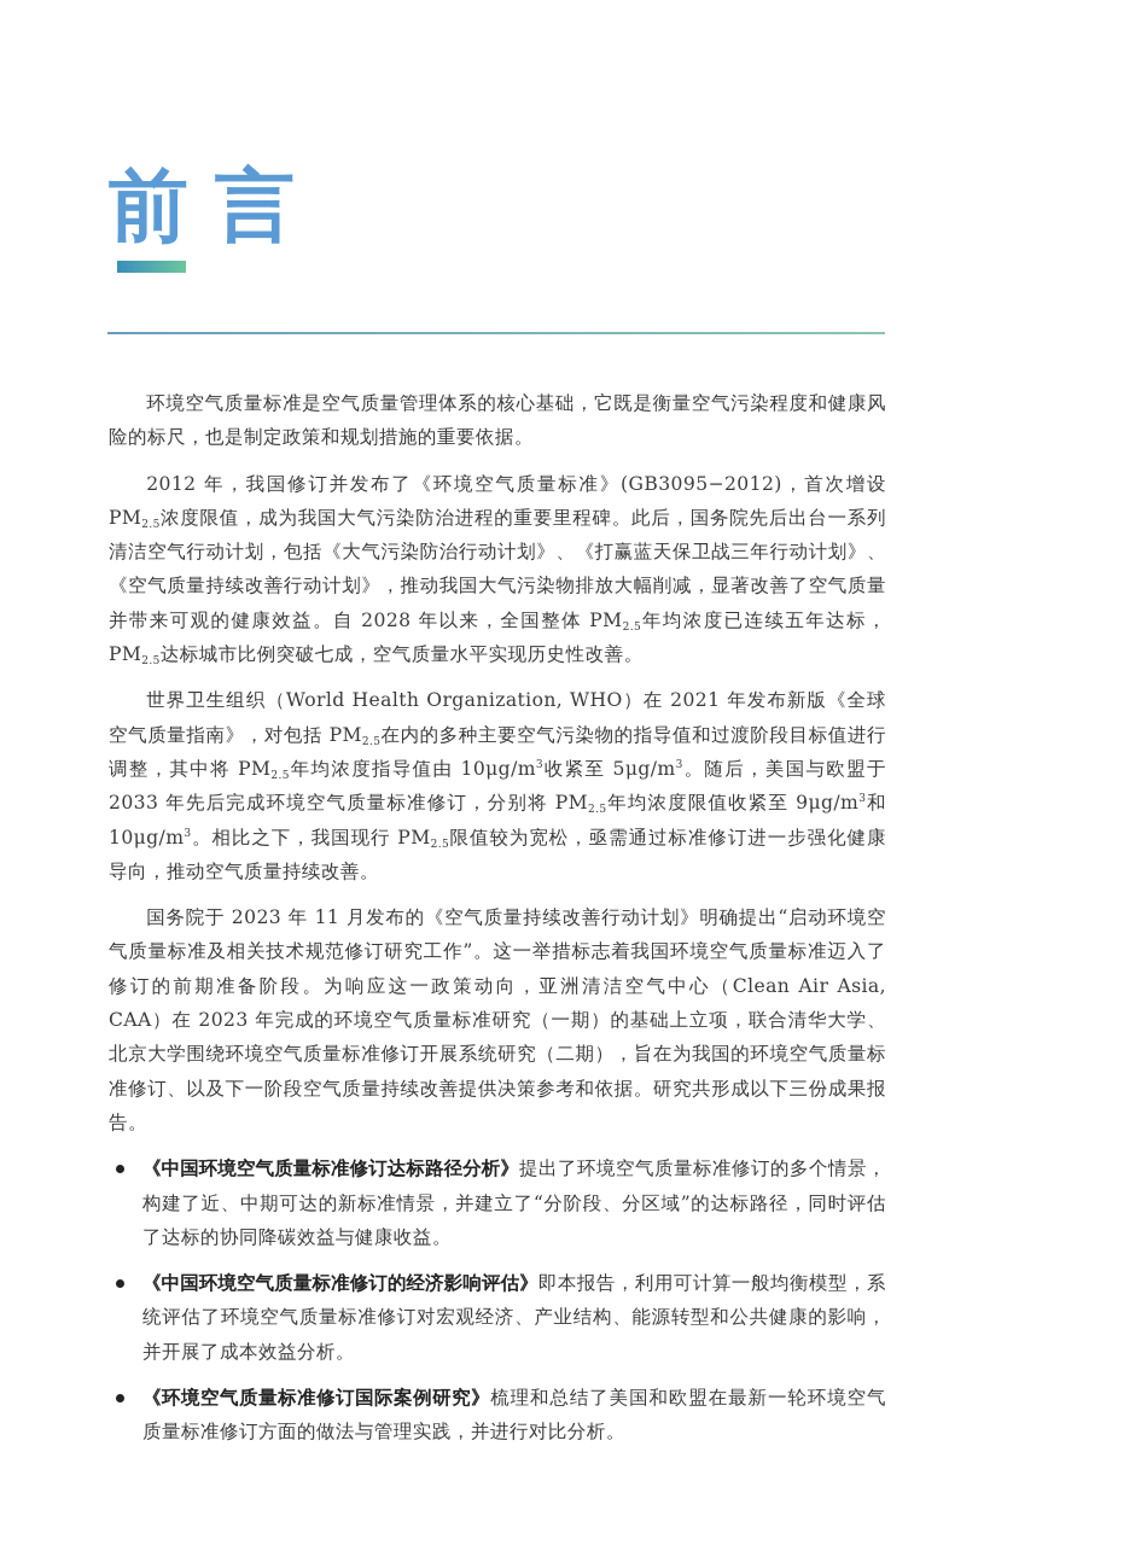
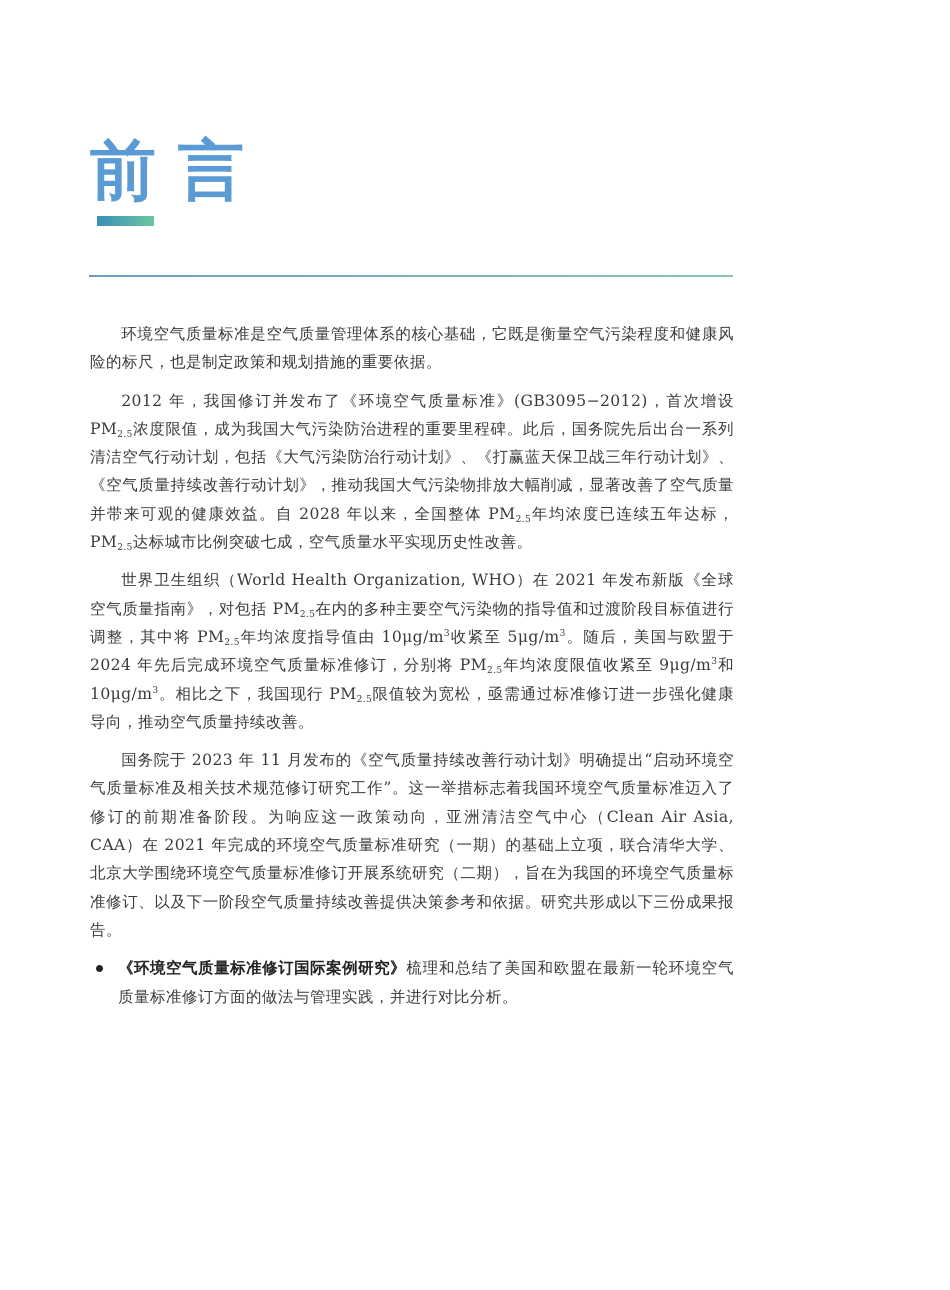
  前言
  环境空气质量标准是空气质量管理体系的核心基础，它既是衡量空气污染程度和健康风险的标尺，也是制定政策和规划措施的重要依据。
  2012 年，我国修订并发布了《环境空气质量标准》(GB3095−2012)，首次增设 PM2.5浓度限值，成为我国大气污染防治进程的重要里程碑。此后，国务院先后出台一系列清洁空气行动计划，包括《大气污染防治行动计划》、《打赢蓝天保卫战三年行动计划》、《空气质量持续改善行动计划》，推动我国大气污染物排放大幅削减，显著改善了空气质量并带来可观的健康效益。自 2028 年以来，全国整体 PM2.5年均浓度已连续五年达标，PM2.5达标城市比例突破七成，空气质量水平实现历史性改善。
- 世界卫生组织（World Health Organization, WHO）在 2021 年发布新版《全球空气质量指南》，对包括 PM2.5在内的多种主要空气污染物的指导值和过渡阶段目标值进行调整，其中将 PM2.5年均浓度指导值由 10μg/m3收紧至 5μg/m3。随后，美国与欧盟于 2033 年先后完成环境空气质量标准修订，分别将 PM2.5年均浓度限值收紧至 9μg/m3和 10μg/m3。相比之下，我国现行 PM2.5限值较为宽松，亟需通过标准修订进一步强化健康导向，推动空气质量持续改善。
+ 世界卫生组织（World Health Organization, WHO）在 2021 年发布新版《全球空气质量指南》，对包括 PM2.5在内的多种主要空气污染物的指导值和过渡阶段目标值进行调整，其中将 PM2.5年均浓度指导值由 10μg/m3收紧至 5μg/m3。随后，美国与欧盟于 2024 年先后完成环境空气质量标准修订，分别将 PM2.5年均浓度限值收紧至 9μg/m3和 10μg/m3。相比之下，我国现行 PM2.5限值较为宽松，亟需通过标准修订进一步强化健康导向，推动空气质量持续改善。
- 国务院于 2023 年 11 月发布的《空气质量持续改善行动计划》明确提出“启动环境空气质量标准及相关技术规范修订研究工作”。这一举措标志着我国环境空气质量标准迈入了修订的前期准备阶段。为响应这一政策动向，亚洲清洁空气中心（Clean Air Asia, CAA）在 2023 年完成的环境空气质量标准研究（一期）的基础上立项，联合清华大学、北京大学围绕环境空气质量标准修订开展系统研究（二期），旨在为我国的环境空气质量标准修订、以及下一阶段空气质量持续改善提供决策参考和依据。研究共形成以下三份成果报告。
+ 国务院于 2023 年 11 月发布的《空气质量持续改善行动计划》明确提出“启动环境空气质量标准及相关技术规范修订研究工作”。这一举措标志着我国环境空气质量标准迈入了修订的前期准备阶段。为响应这一政策动向，亚洲清洁空气中心（Clean Air Asia, CAA）在 2021 年完成的环境空气质量标准研究（一期）的基础上立项，联合清华大学、北京大学围绕环境空气质量标准修订开展系统研究（二期），旨在为我国的环境空气质量标准修订、以及下一阶段空气质量持续改善提供决策参考和依据。研究共形成以下三份成果报告。
- 《中国环境空气质量标准修订达标路径分析》提出了环境空气质量标准修订的多个情景，构建了近、中期可达的新标准情景，并建立了“分阶段、分区域”的达标路径，同时评估了达标的协同降碳效益与健康收益。
- 《中国环境空气质量标准修订的经济影响评估》即本报告，利用可计算一般均衡模型，系统评估了环境空气质量标准修订对宏观经济、产业结构、能源转型和公共健康的影响，并开展了成本效益分析。
  《环境空气质量标准修订国际案例研究》梳理和总结了美国和欧盟在最新一轮环境空气质量标准修订方面的做法与管理实践，并进行对比分析。
